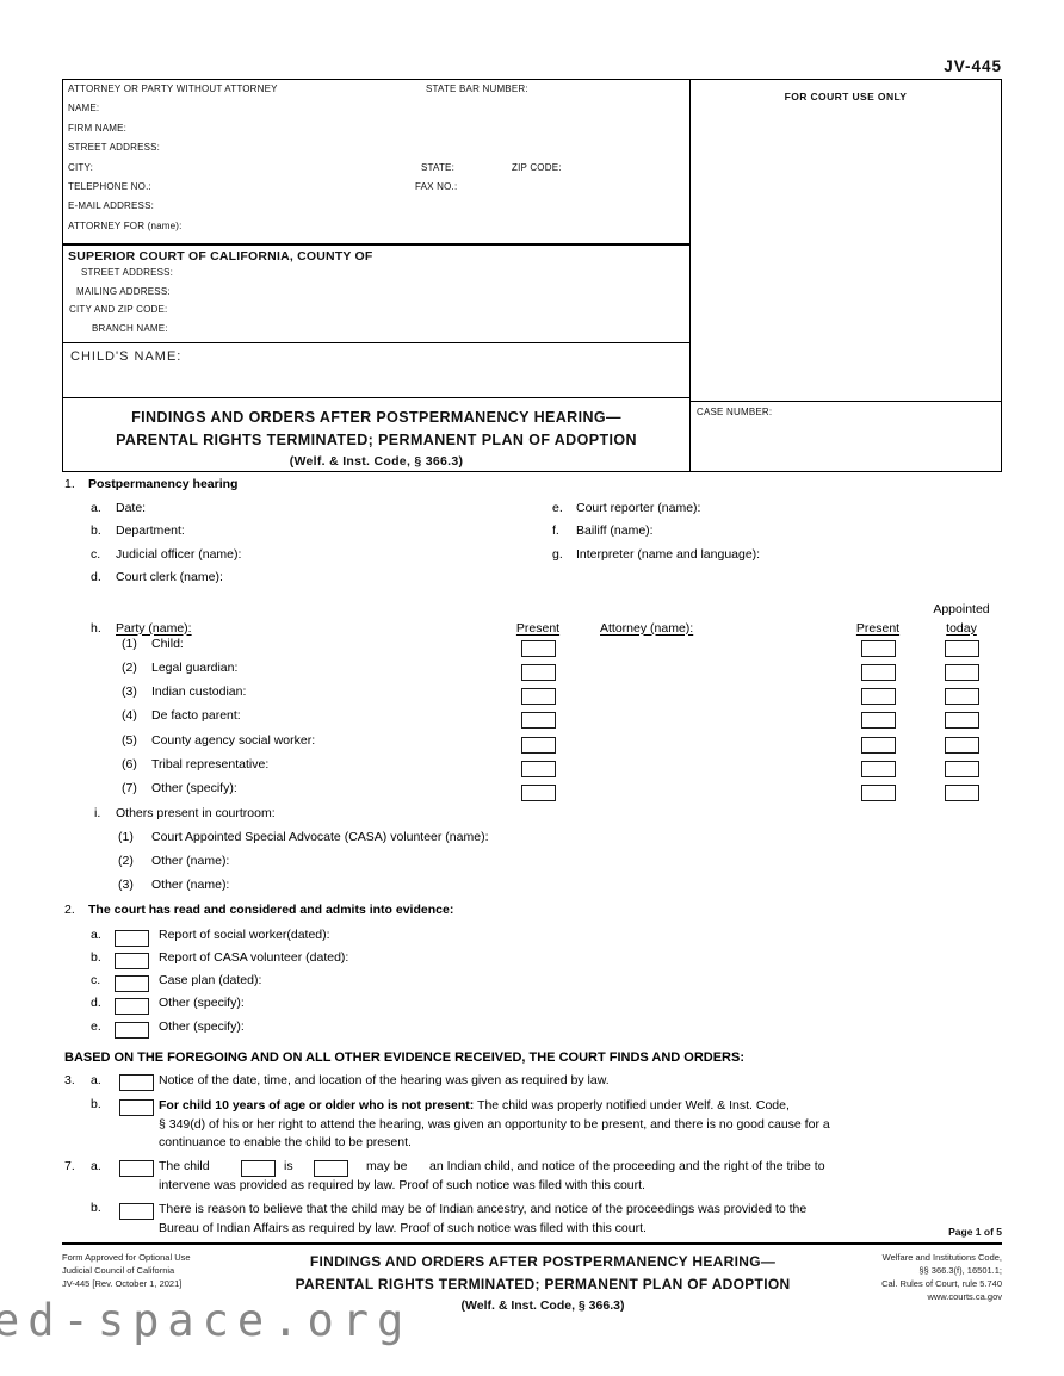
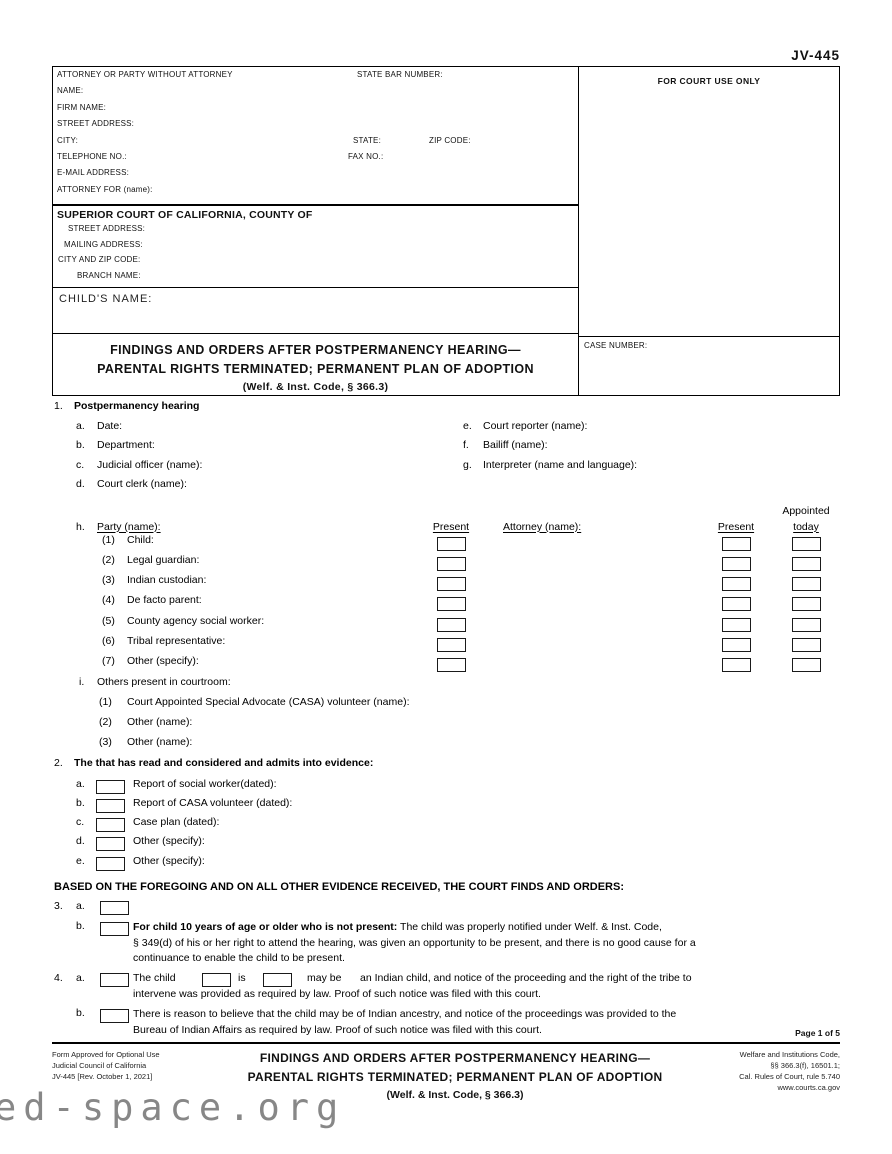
  JV-445
  ATTORNEY OR PARTY WITHOUT ATTORNEY
  STATE BAR NUMBER:
  NAME:
  FIRM NAME:
  STREET ADDRESS:
  CITY:
  STATE:
  ZIP CODE:
  TELEPHONE NO.:
  FAX NO.:
  E-MAIL ADDRESS:
  ATTORNEY FOR (name):
  SUPERIOR COURT OF CALIFORNIA, COUNTY OF
  STREET ADDRESS:
  MAILING ADDRESS:
  CITY AND ZIP CODE:
  BRANCH NAME:
  CHILD'S NAME:
  FINDINGS AND ORDERS AFTER POSTPERMANENCY HEARING—
  PARENTAL RIGHTS TERMINATED; PERMANENT PLAN OF ADOPTION
  (Welf. & Inst. Code, § 366.3)
  FOR COURT USE ONLY
  CASE NUMBER:
  1.
  Postpermanency hearing
  a.
  Date:
  e.
  Court reporter (name):
  b.
  Department:
  f.
  Bailiff (name):
  c.
  Judicial officer (name):
  g.
  Interpreter (name and language):
  d.
  Court clerk (name):
  Appointed
  h.
  Party (name):
  Present
  Attorney (name):
  Present
  today
  (1)
  Child:
  (2)
  Legal guardian:
  (3)
  Indian custodian:
  (4)
  De facto parent:
  (5)
  County agency social worker:
  (6)
  Tribal representative:
  (7)
  Other (specify):
  i.
  Others present in courtroom:
  (1)
  Court Appointed Special Advocate (CASA) volunteer (name):
  (2)
  Other (name):
  (3)
  Other (name):
  2.
- The court has read and considered and admits into evidence:
+ The that has read and considered and admits into evidence:
  a.
  Report of social worker(dated):
  b.
  Report of CASA volunteer (dated):
  c.
  Case plan (dated):
  d.
  Other (specify):
  e.
  Other (specify):
  BASED ON THE FOREGOING AND ON ALL OTHER EVIDENCE RECEIVED, THE COURT FINDS AND ORDERS:
  3.
  a.
- Notice of the date, time, and location of the hearing was given as required by law.
  b.
  For child 10 years of age or older who is not present: The child was properly notified under Welf. & Inst. Code,
  § 349(d) of his or her right to attend the hearing, was given an opportunity to be present, and there is no good cause for a
  continuance to enable the child to be present.
- 7.
+ 4.
  a.
  The child
  is
  may be
  an Indian child, and notice of the proceeding and the right of the tribe to
  intervene was provided as required by law. Proof of such notice was filed with this court.
  b.
  There is reason to believe that the child may be of Indian ancestry, and notice of the proceedings was provided to the
  Bureau of Indian Affairs as required by law. Proof of such notice was filed with this court.
  Page 1 of 5
  Form Approved for Optional Use
  Judicial Council of California
  JV-445 [Rev. October 1, 2021]
  FINDINGS AND ORDERS AFTER POSTPERMANENCY HEARING—
  PARENTAL RIGHTS TERMINATED; PERMANENT PLAN OF ADOPTION
  (Welf. & Inst. Code, § 366.3)
  Welfare and Institutions Code,
  §§ 366.3(f), 16501.1;
  Cal. Rules of Court, rule 5.740
  www.courts.ca.gov
  ed-space.org
